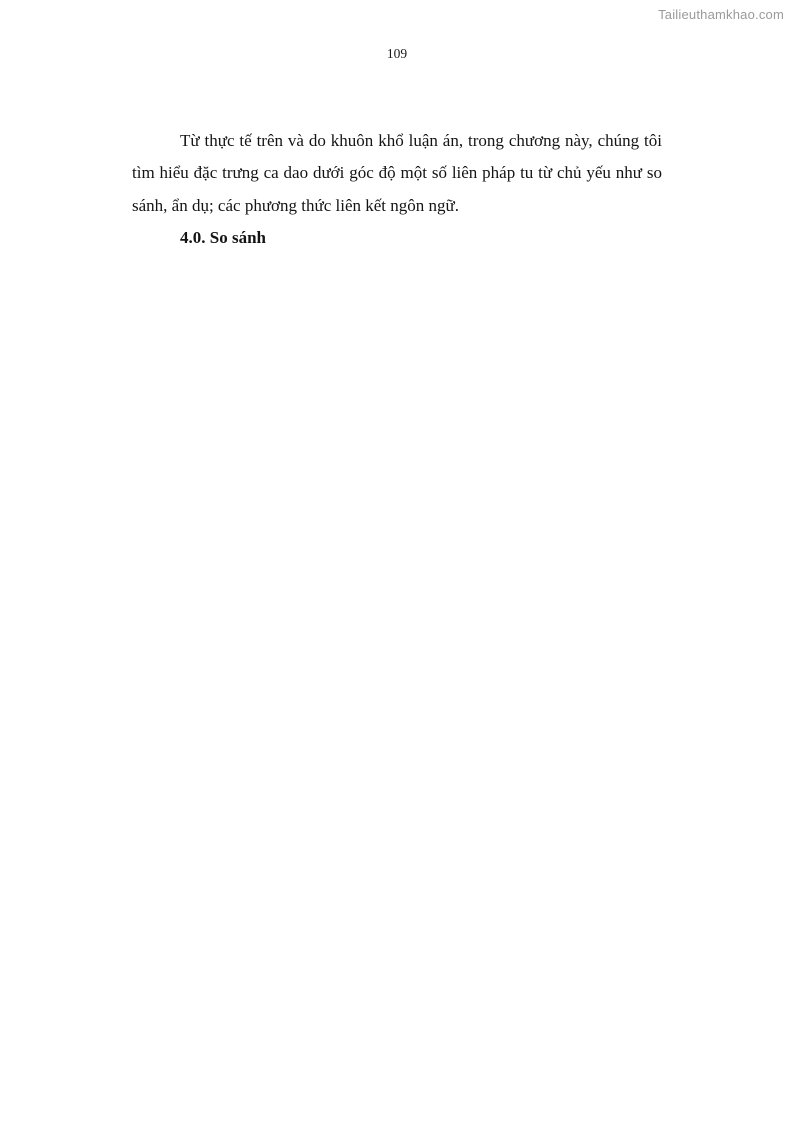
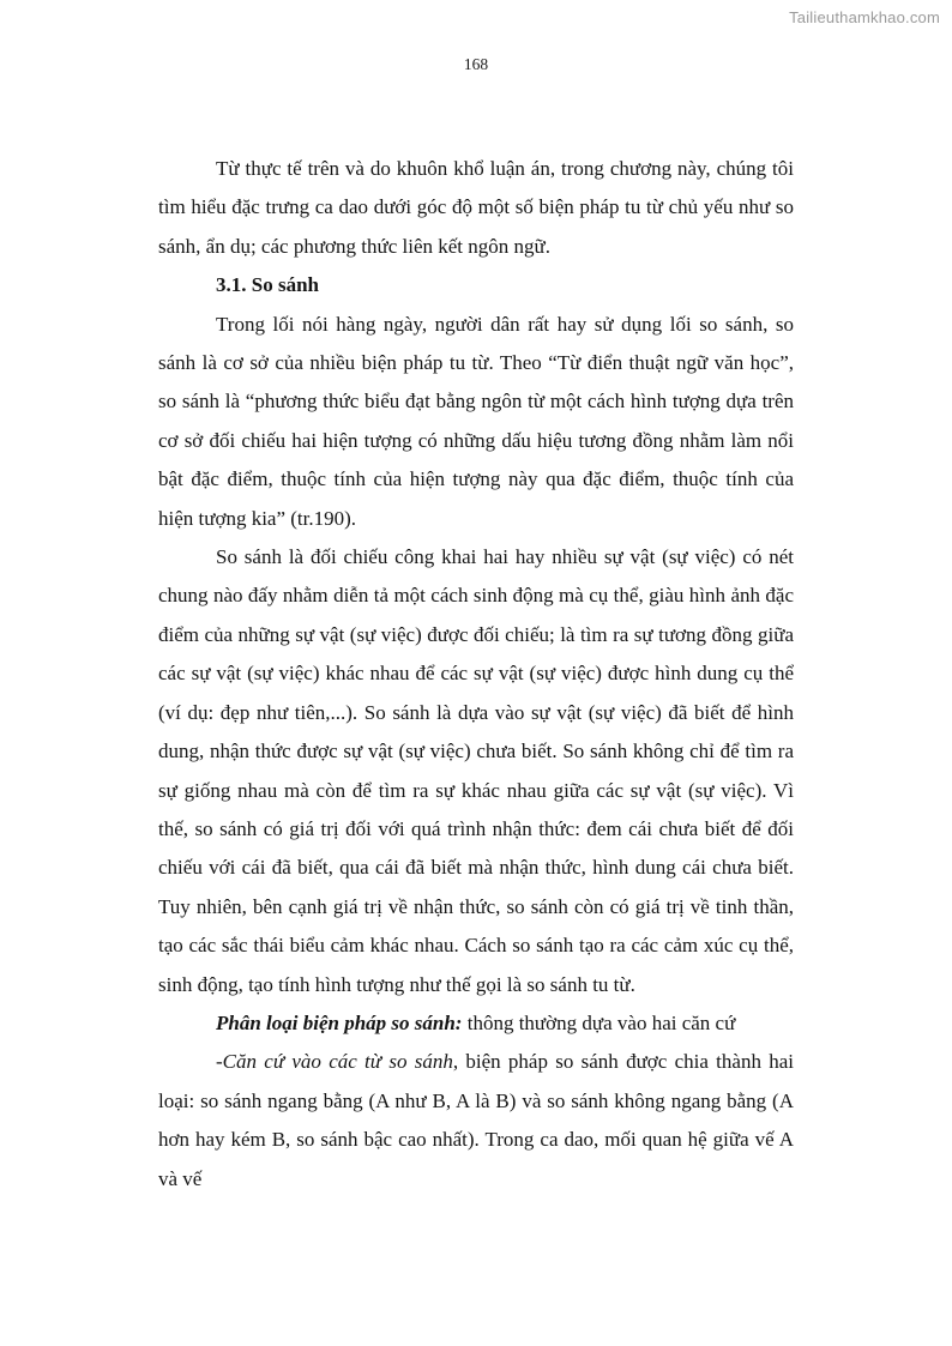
  Tailieuthamkhao.com
- 109
+ 168
- Từ thực tế trên và do khuôn khổ luận án, trong chương này, chúng tôi tìm hiểu đặc trưng ca dao dưới góc độ một số liên pháp tu từ chủ yếu như so sánh, ẩn dụ; các phương thức liên kết ngôn ngữ.
+ Từ thực tế trên và do khuôn khổ luận án, trong chương này, chúng tôi tìm hiểu đặc trưng ca dao dưới góc độ một số biện pháp tu từ chủ yếu như so sánh, ẩn dụ; các phương thức liên kết ngôn ngữ.
- 4.0. So sánh
+ 3.1. So sánh
+ Trong lối nói hàng ngày, người dân rất hay sử dụng lối so sánh, so sánh là cơ sở của nhiều biện pháp tu từ. Theo “Từ điển thuật ngữ văn học”, so sánh là “phương thức biểu đạt bằng ngôn từ một cách hình tượng dựa trên cơ sở đối chiếu hai hiện tượng có những dấu hiệu tương đồng nhằm làm nổi bật đặc điểm, thuộc tính của hiện tượng này qua đặc điểm, thuộc tính của hiện tượng kia” (tr.190).
+ So sánh là đối chiếu công khai hai hay nhiều sự vật (sự việc) có nét chung nào đấy nhằm diễn tả một cách sinh động mà cụ thể, giàu hình ảnh đặc điểm của những sự vật (sự việc) được đối chiếu; là tìm ra sự tương đồng giữa các sự vật (sự việc) khác nhau để các sự vật (sự việc) được hình dung cụ thể (ví dụ: đẹp như tiên,...). So sánh là dựa vào sự vật (sự việc) đã biết để hình dung, nhận thức được sự vật (sự việc) chưa biết. So sánh không chỉ để tìm ra sự giống nhau mà còn để tìm ra sự khác nhau giữa các sự vật (sự việc). Vì thế, so sánh có giá trị đối với quá trình nhận thức: đem cái chưa biết để đối chiếu với cái đã biết, qua cái đã biết mà nhận thức, hình dung cái chưa biết. Tuy nhiên, bên cạnh giá trị về nhận thức, so sánh còn có giá trị về tinh thần, tạo các sắc thái biểu cảm khác nhau. Cách so sánh tạo ra các cảm xúc cụ thể, sinh động, tạo tính hình tượng như thế gọi là so sánh tu từ.
+ Phân loại biện pháp so sánh: thông thường dựa vào hai căn cứ
+ -Căn cứ vào các từ so sánh, biện pháp so sánh được chia thành hai loại: so sánh ngang bằng (A như B, A là B) và so sánh không ngang bằng (A hơn hay kém B, so sánh bậc cao nhất). Trong ca dao, mối quan hệ giữa vế A và vế
